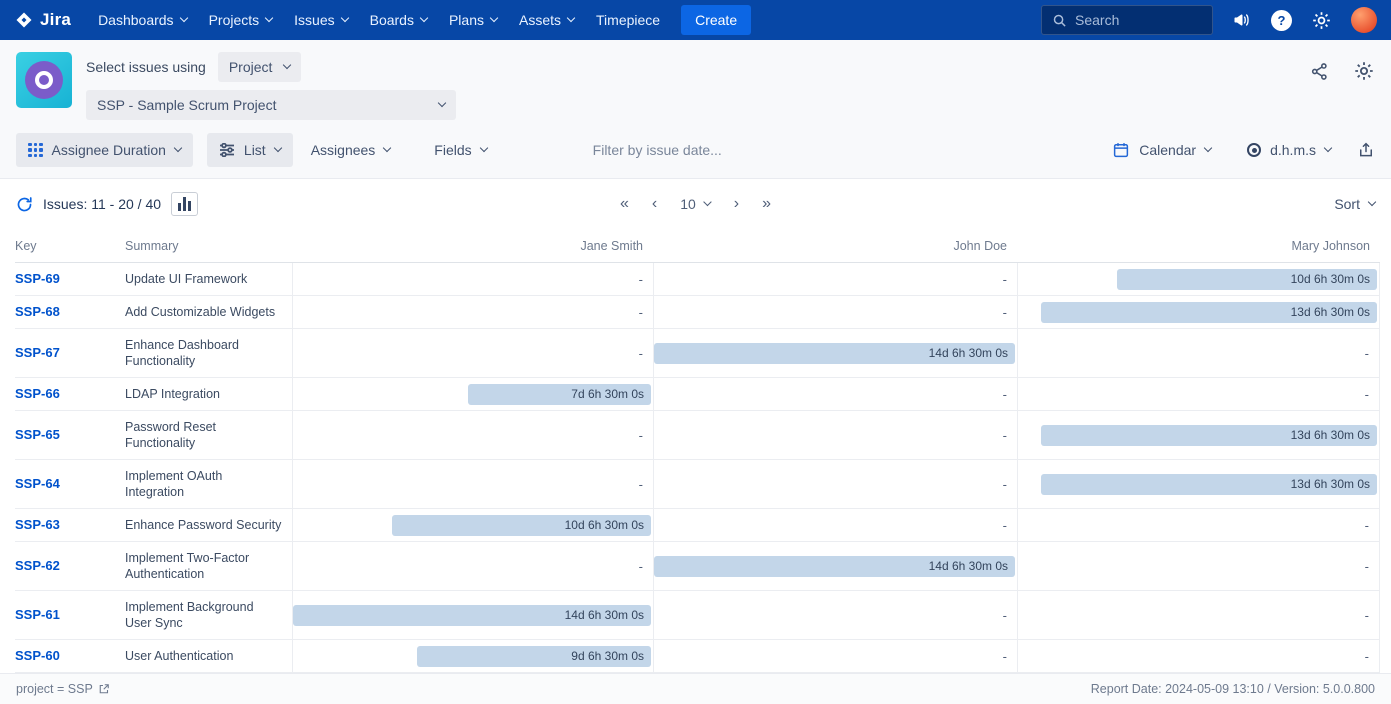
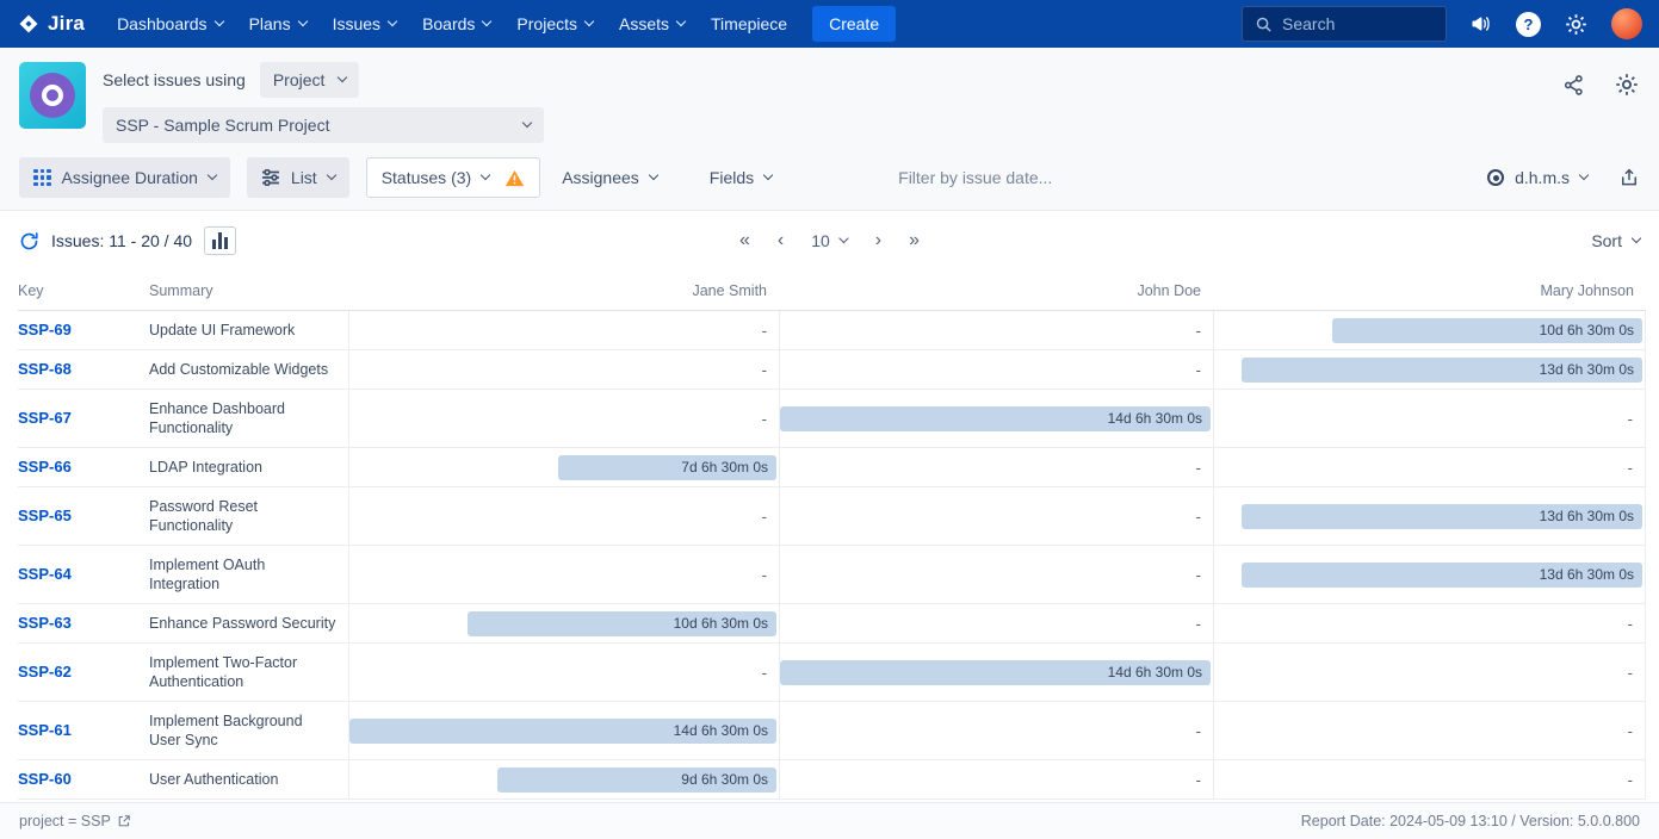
  Jira
  Dashboards
- Projects
+ Plans
  Issues
  Boards
- Plans
+ Projects
  Assets
  Timepiece
  Create
  Search
  ?
  Select issues using
  Project
  SSP - Sample Scrum Project
  Assignee Duration
  List
+ Statuses (3)
  Assignees
  Fields
  Filter by issue date...
- Calendar
  d.h.m.s
  Issues: 11 - 20 / 40
  «
  ‹
  10
  ›
  »
  Sort
  Key
  Summary
  Jane Smith
  John Doe
  Mary Johnson
  SSP-69
  Update UI Framework
  -
  -
  10d 6h 30m 0s
  SSP-68
  Add Customizable Widgets
  -
  -
  13d 6h 30m 0s
  SSP-67
  Enhance Dashboard Functionality
  -
  14d 6h 30m 0s
  -
  SSP-66
  LDAP Integration
  7d 6h 30m 0s
  -
  -
  SSP-65
  Password Reset Functionality
  -
  -
  13d 6h 30m 0s
  SSP-64
  Implement OAuth Integration
  -
  -
  13d 6h 30m 0s
  SSP-63
  Enhance Password Security
  10d 6h 30m 0s
  -
  -
  SSP-62
  Implement Two-Factor Authentication
  -
  14d 6h 30m 0s
  -
  SSP-61
  Implement Background User Sync
  14d 6h 30m 0s
  -
  -
  SSP-60
  User Authentication
  9d 6h 30m 0s
  -
  -
  project = SSP
  Report Date: 2024-05-09 13:10 / Version: 5.0.0.800
